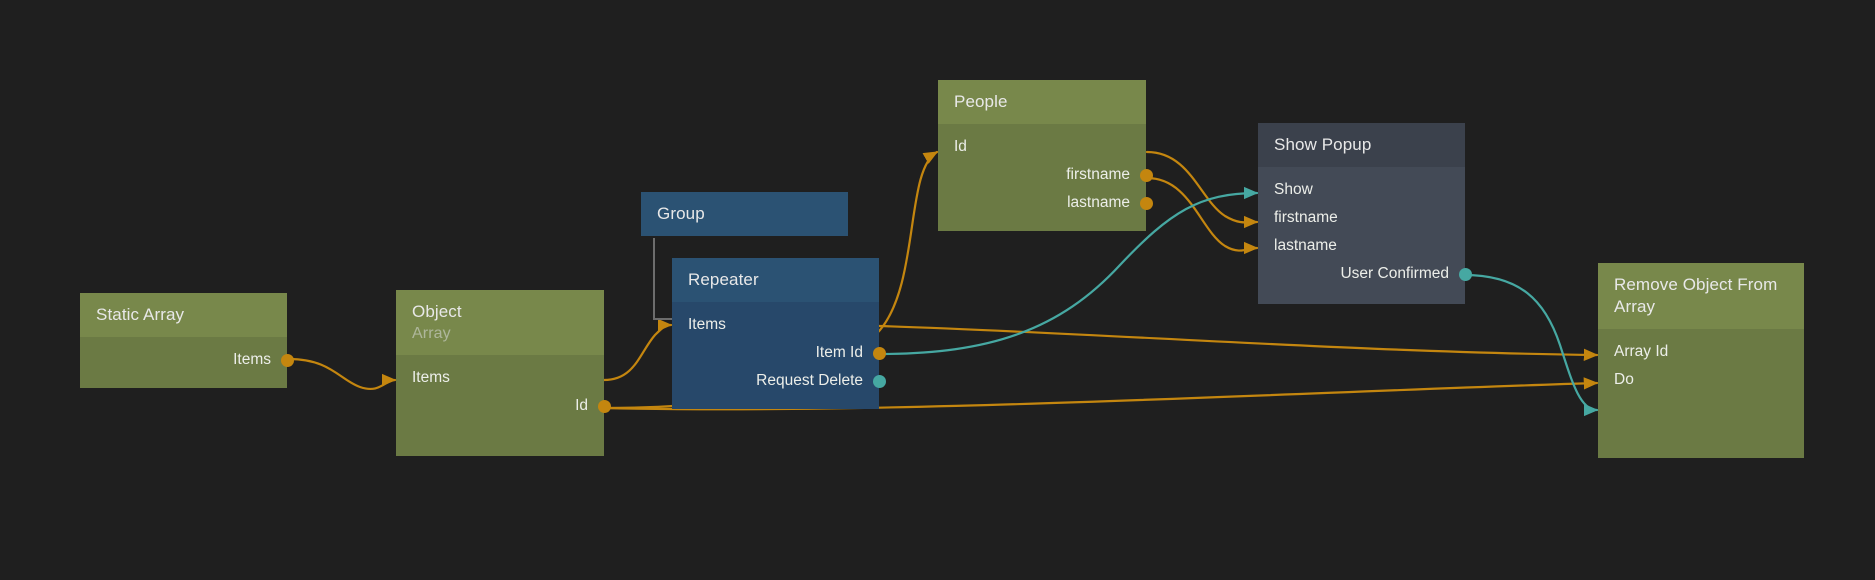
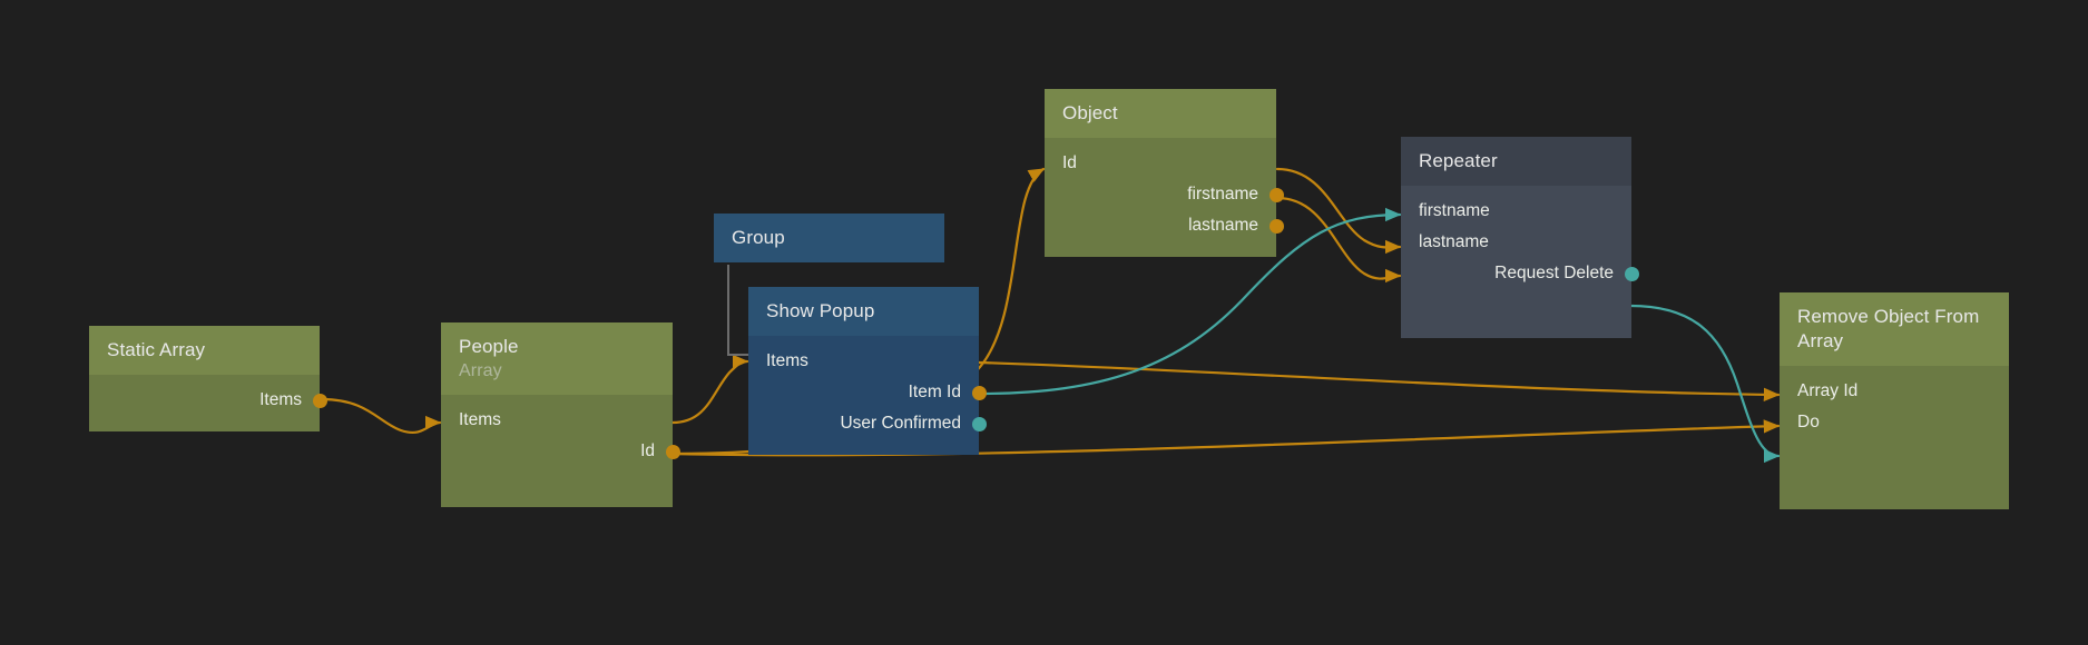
  Static Array
  Items
- Object
+ People
  Array
  Items
  Id
  Group
- Repeater
+ Show Popup
  Items
  Item Id
- Request Delete
+ User Confirmed
- People
+ Object
  Id
  firstname
  lastname
- Show Popup
+ Repeater
- Show
  firstname
  lastname
- User Confirmed
+ Request Delete
  Remove Object From Array
  Array Id
  Do
